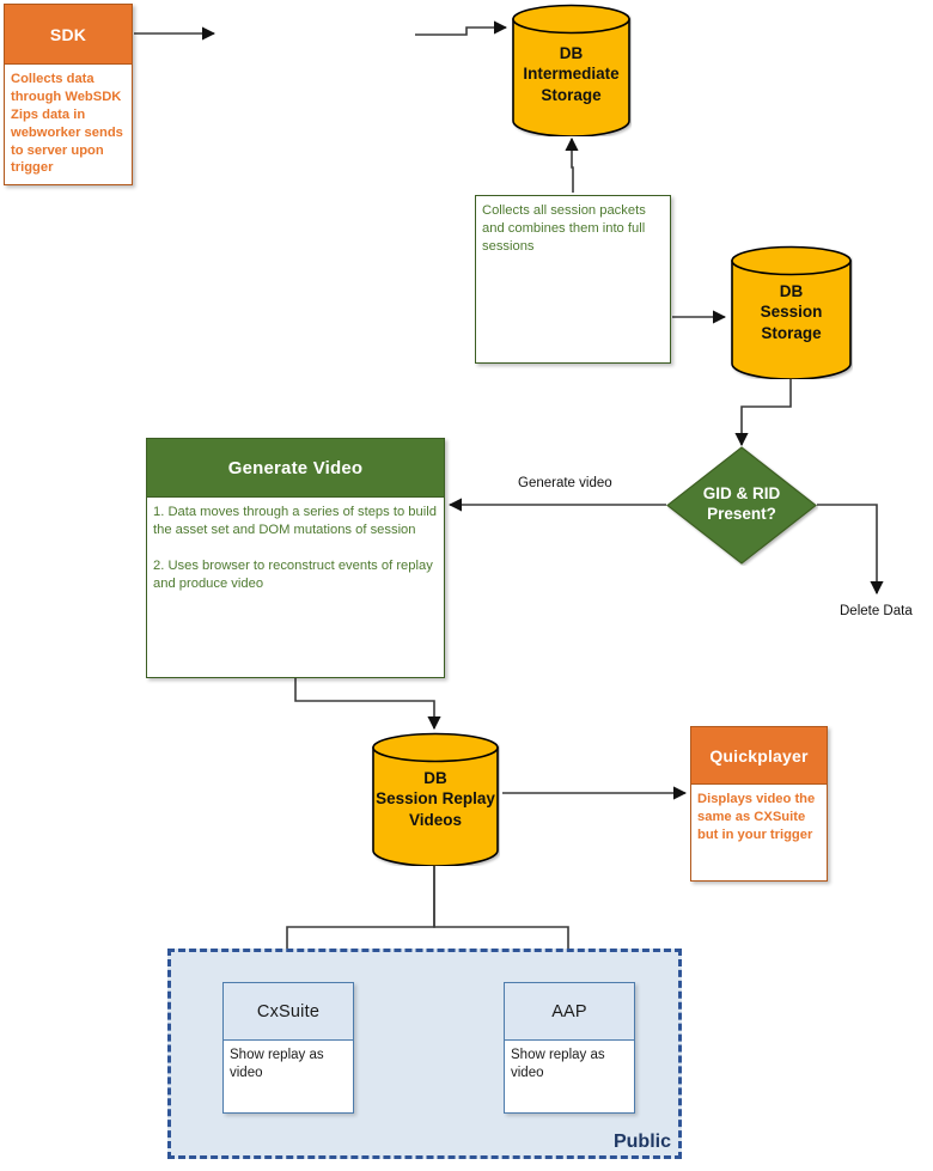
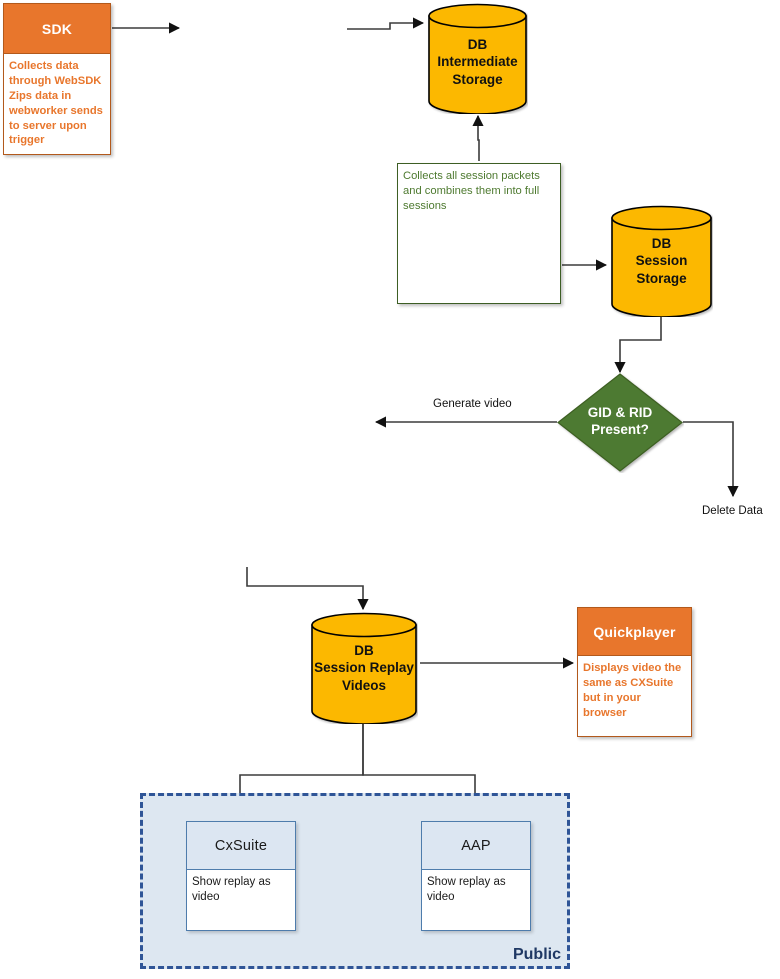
  SDK
  Collects data through WebSDK
  Zips data in webworker sends to server upon trigger
  DB
  Intermediate
  Storage
  Collects all session packets and combines them into full sessions
  DB
  Session
  Storage
- Generate Video
- 1. Data moves through a series of steps to build the asset set and DOM mutations of session
- 2. Uses browser to reconstruct events of replay and produce video
  GID & RID
  Present?
  Generate video
  Delete Data
  DB
  Session Replay
  Videos
  Quickplayer
- Displays video the same as CXSuite but in your trigger
+ Displays video the same as CXSuite but in your browser
  Public
  CxSuite
  Show replay as video
  AAP
  Show replay as video
